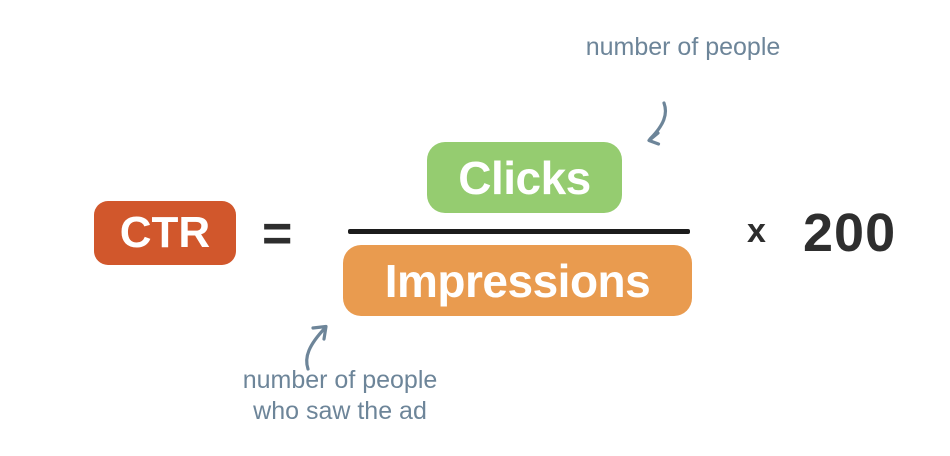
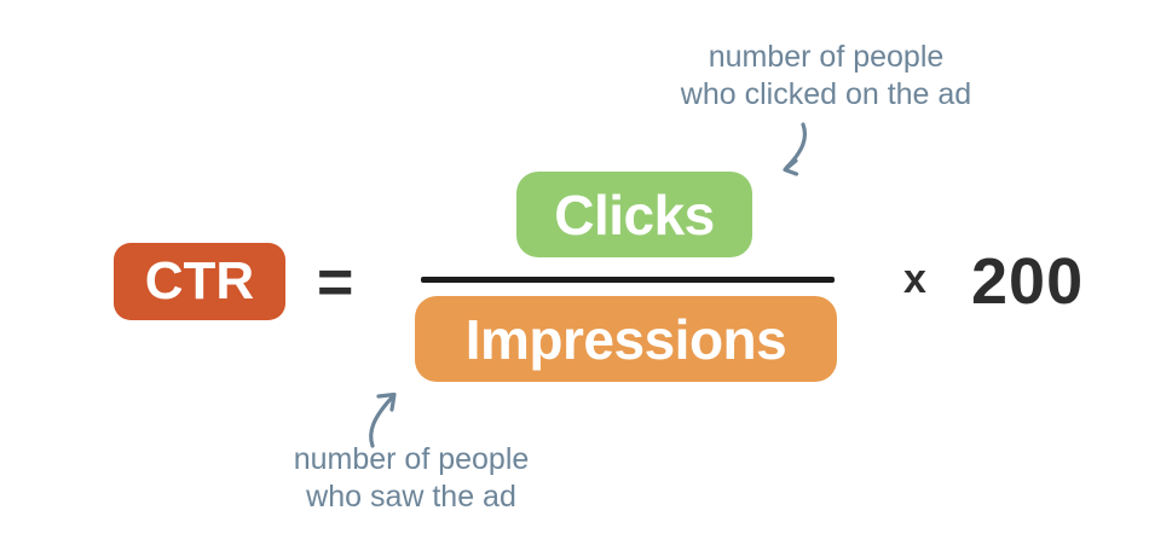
  CTR
  =
  Clicks
  Impressions
  x
  200
  number of people
+ who clicked on the ad
  number of people
  who saw the ad
